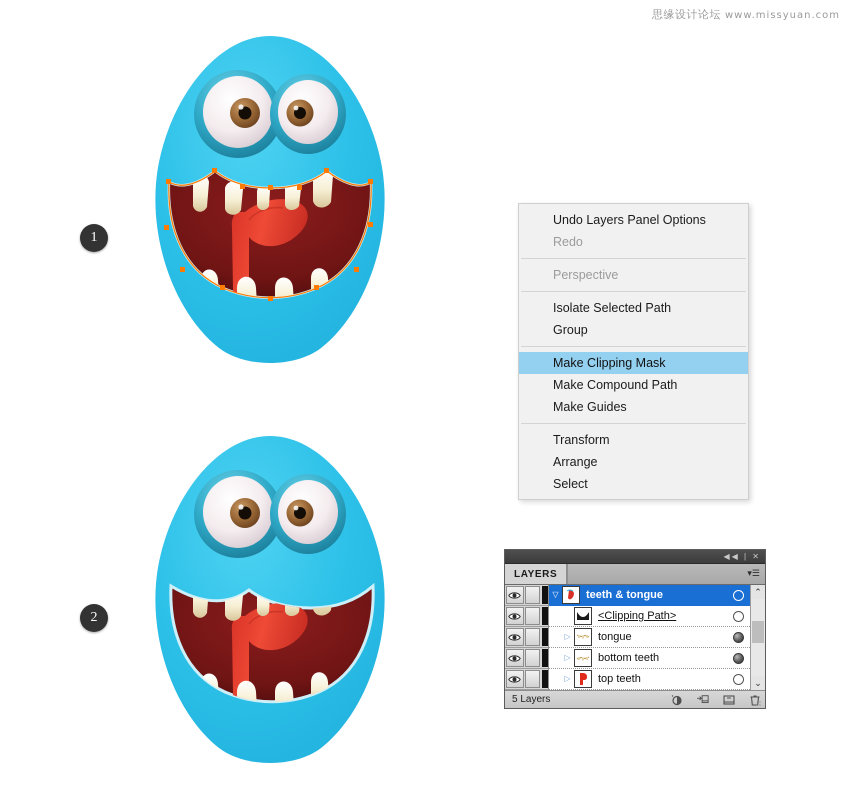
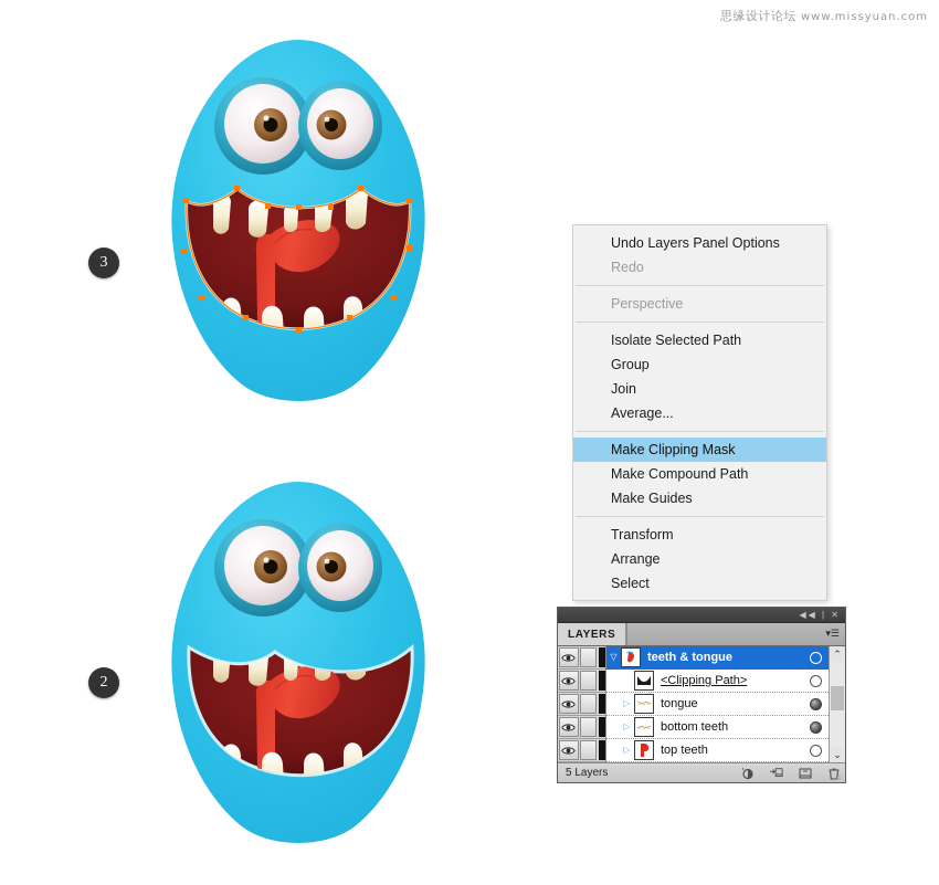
  思缘设计论坛 www.missyuan.com
- 1
+ 3
  2
  Undo Layers Panel Options
  Redo
  Perspective
  Isolate Selected Path
  Group
+ Join
+ Average...
  Make Clipping Mask
  Make Compound Path
  Make Guides
  Transform
  Arrange
  Select
  ◀◀ | ✕
  LAYERS
  ▾☰
  ▽
  teeth & tongue
  <Clipping Path>
  ▷
  tongue
  ▷
  bottom teeth
  ▷
  top teeth
  ⌃
  ⌄
  5 Layers
